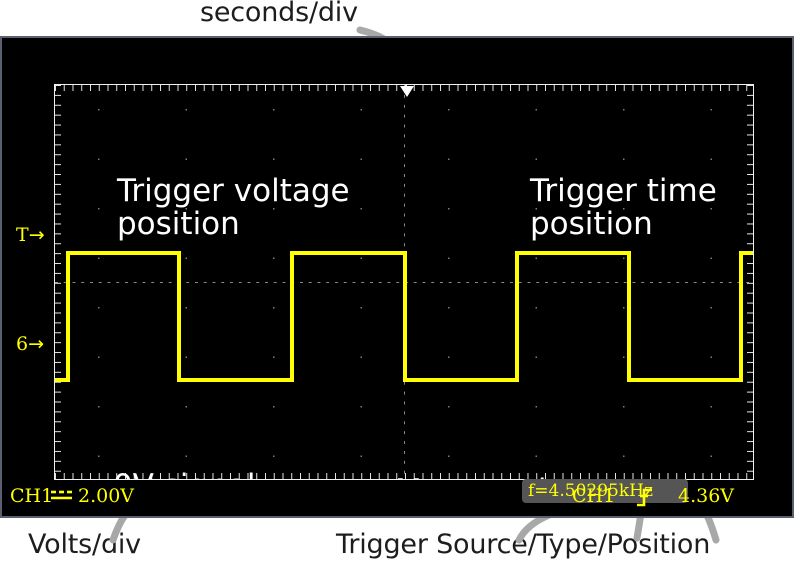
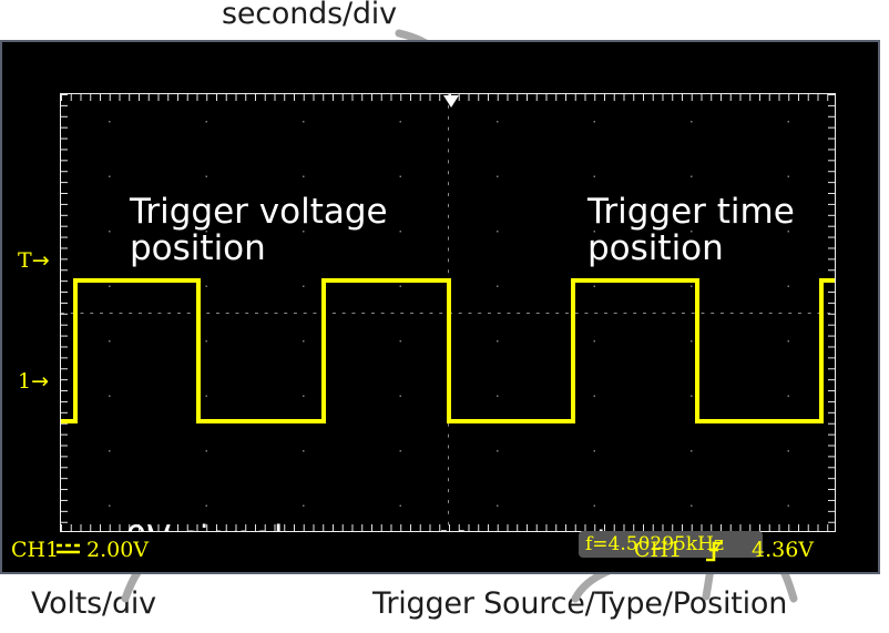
  seconds/div
  Volts/div
  Trigger Source/Type/Position
  Trigger voltage
  position
  Trigger time
  position
  f=4.50295kH
  T→
- 6→
+ 1→
  CH1
  2.00V
  CH1
  4.36V
